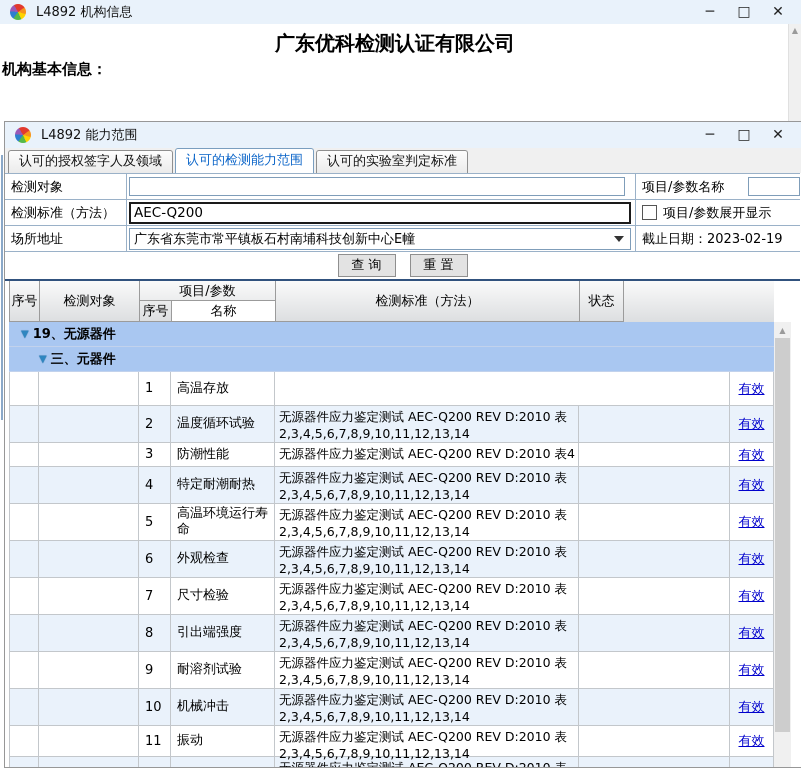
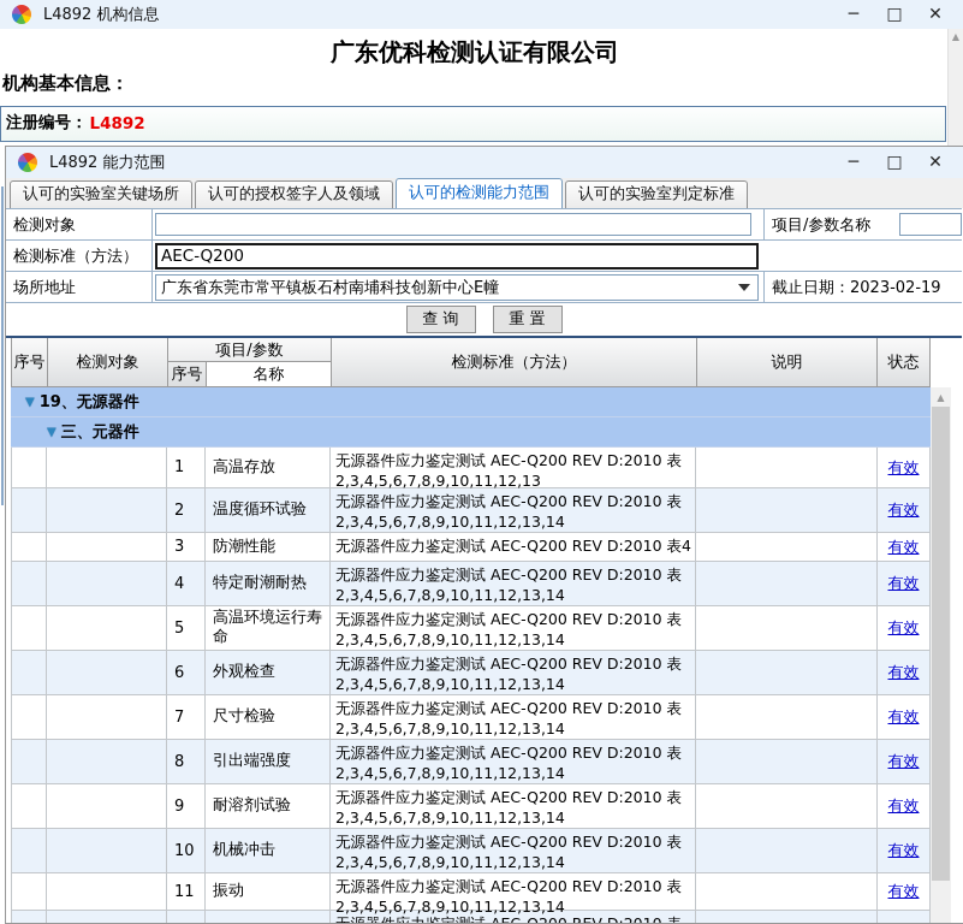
  L4892 机构信息
  ─
  □
  ✕
  广东优科检测认证有限公司
  机构基本信息：
+ 注册编号：
+ L4892
  ▲
  L4892 能力范围
  ─
  □
  ✕
+ 认可的实验室关键场所
  认可的授权签字人及领域
  认可的检测能力范围
  认可的实验室判定标准
  检测对象
  项目/参数名称
  检测标准（方法）
  AEC-Q200
- 项目/参数展开显示
  场所地址
  广东省东莞市常平镇板石村南埔科技创新中心E幢
  截止日期：2023-02-19
  查 询
  重 置
  序号
  检测对象
  项目/参数
  序号
  名称
  检测标准（方法）
+ 说明
  状态
  ▼
  19、无源器件
  ▼
  三、元器件
  1
  高温存放
+ 无源器件应力鉴定测试 AEC-Q200 REV D:2010 表2,3,4,5,6,7,8,9,10,11,12,13
  有效
  2
  温度循环试验
  无源器件应力鉴定测试 AEC-Q200 REV D:2010 表2,3,4,5,6,7,8,9,10,11,12,13,14
  有效
  3
  防潮性能
  无源器件应力鉴定测试 AEC-Q200 REV D:2010 表4
  有效
  4
  特定耐潮耐热
  无源器件应力鉴定测试 AEC-Q200 REV D:2010 表2,3,4,5,6,7,8,9,10,11,12,13,14
  有效
  5
  高温环境运行寿命
  无源器件应力鉴定测试 AEC-Q200 REV D:2010 表2,3,4,5,6,7,8,9,10,11,12,13,14
  有效
  6
  外观检查
  无源器件应力鉴定测试 AEC-Q200 REV D:2010 表2,3,4,5,6,7,8,9,10,11,12,13,14
  有效
  7
  尺寸检验
  无源器件应力鉴定测试 AEC-Q200 REV D:2010 表2,3,4,5,6,7,8,9,10,11,12,13,14
  有效
  8
  引出端强度
  无源器件应力鉴定测试 AEC-Q200 REV D:2010 表2,3,4,5,6,7,8,9,10,11,12,13,14
  有效
  9
  耐溶剂试验
  无源器件应力鉴定测试 AEC-Q200 REV D:2010 表2,3,4,5,6,7,8,9,10,11,12,13,14
  有效
  10
  机械冲击
  无源器件应力鉴定测试 AEC-Q200 REV D:2010 表2,3,4,5,6,7,8,9,10,11,12,13,14
  有效
  11
  振动
  无源器件应力鉴定测试 AEC-Q200 REV D:2010 表2,3,4,5,6,7,8,9,10,11,12,13,14
  有效
  ▲
